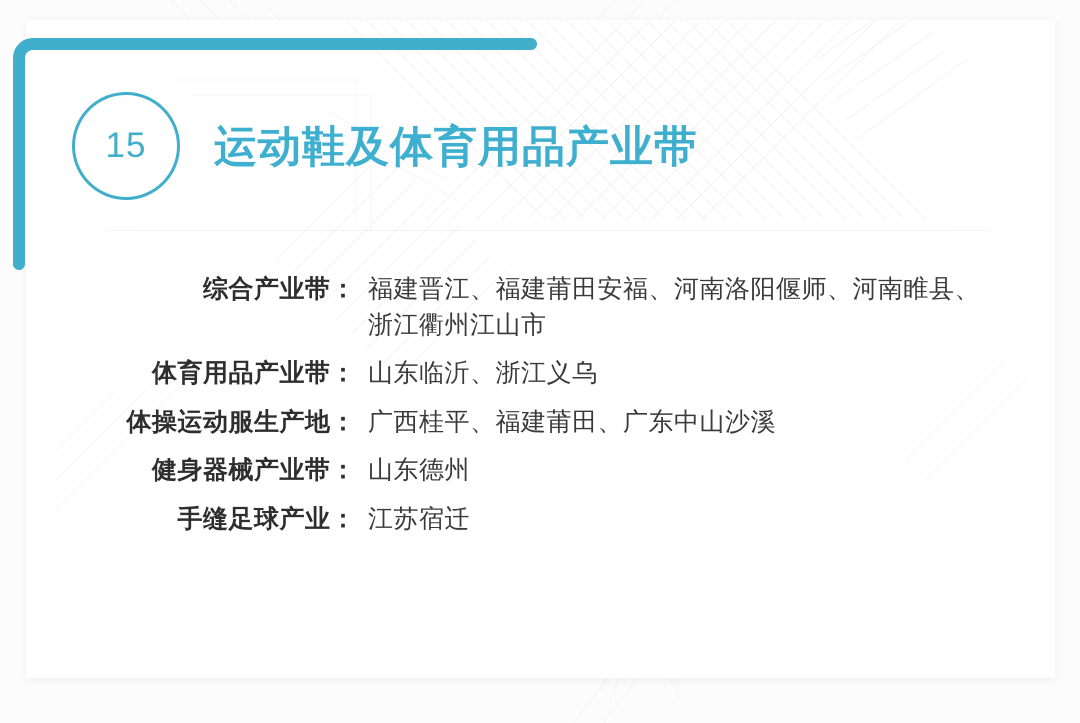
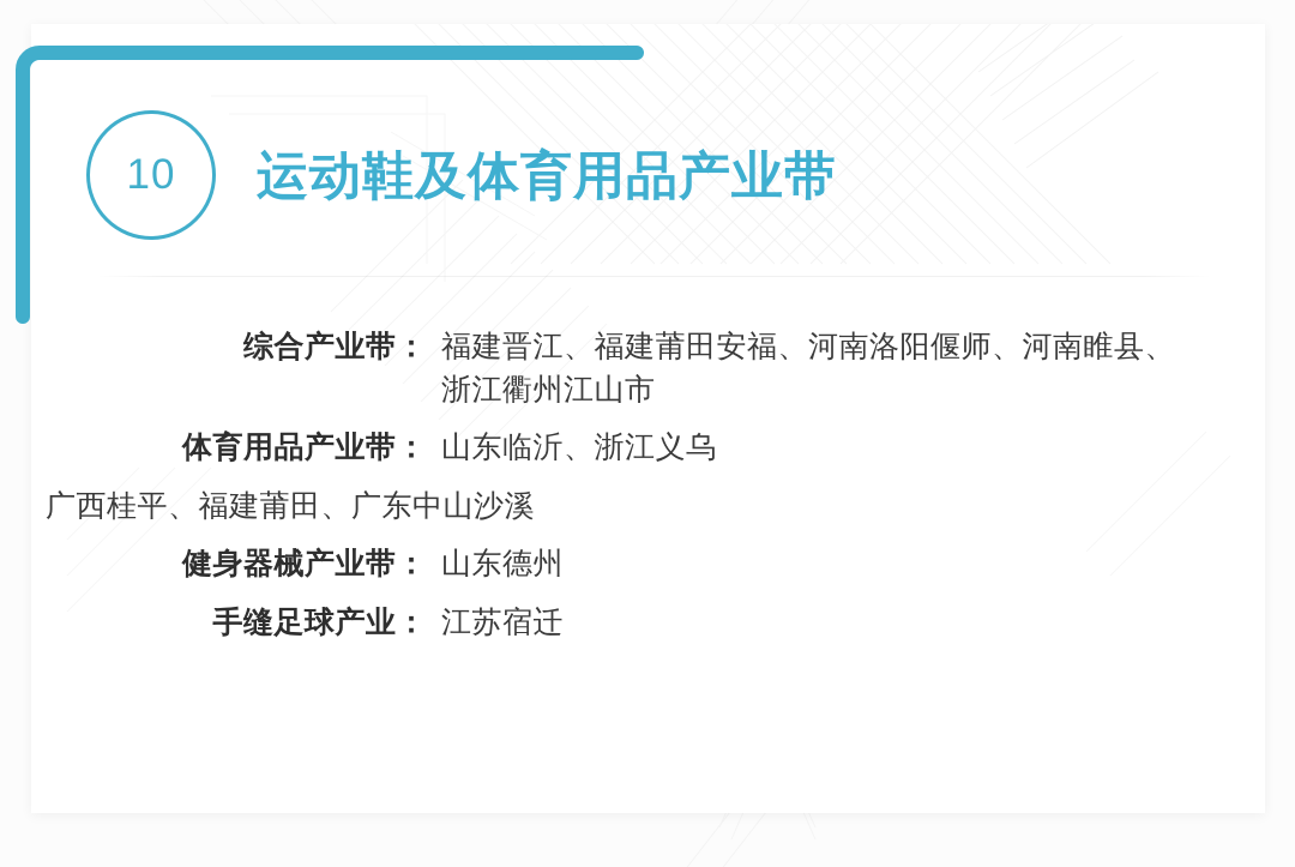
- 15
+ 10
  运动鞋及体育用品产业带
  综合产业带：
  福建晋江、福建莆田安福、河南洛阳偃师、河南睢县、浙江衢州江山市
  体育用品产业带：
  山东临沂、浙江义乌
- 体操运动服生产地：
  广西桂平、福建莆田、广东中山沙溪
  健身器械产业带：
  山东德州
  手缝足球产业：
  江苏宿迁
